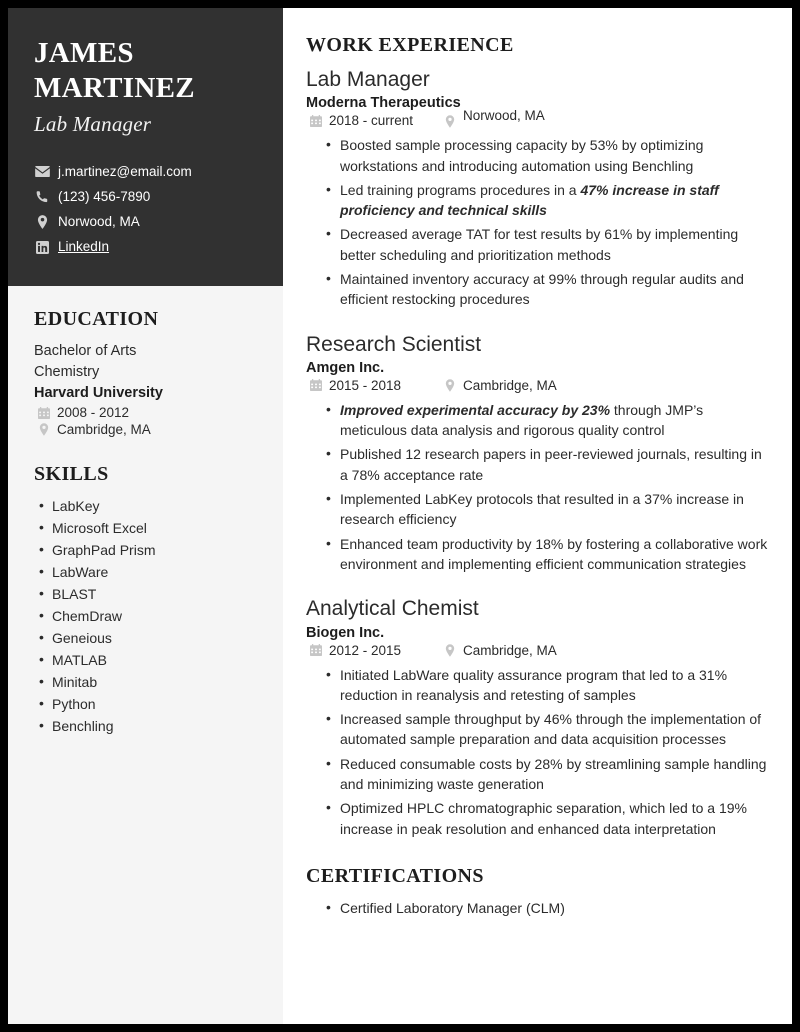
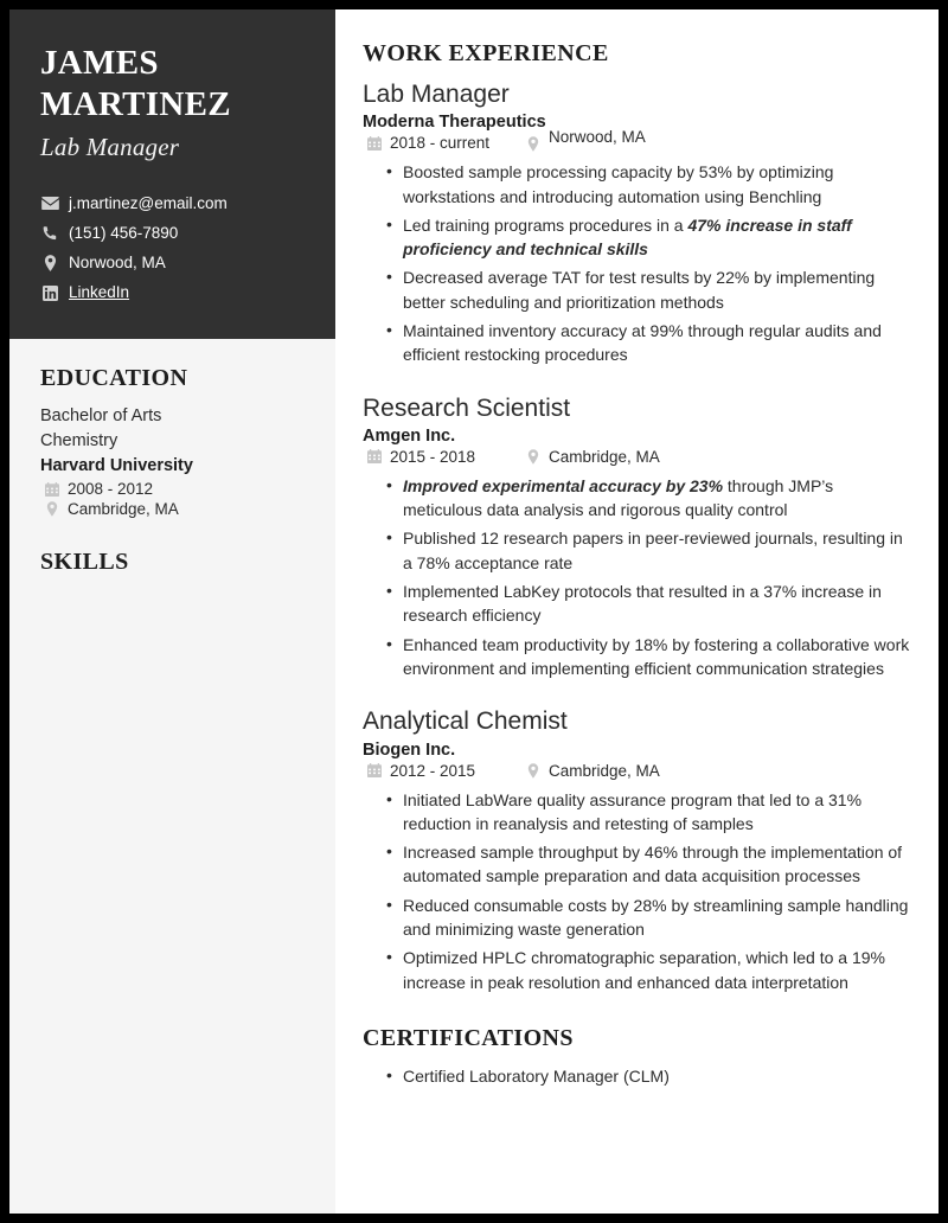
  JAMES
  MARTINEZ
  Lab Manager
  j.martinez@email.com
- (123) 456-7890
+ (151) 456-7890
  Norwood, MA
  LinkedIn
  EDUCATION
  Bachelor of Arts
  Chemistry
  Harvard University
  2008 - 2012
  Cambridge, MA
  SKILLS
- LabKey
- Microsoft Excel
- GraphPad Prism
- LabWare
- BLAST
- ChemDraw
- Geneious
- MATLAB
- Minitab
- Python
- Benchling
  WORK EXPERIENCE
  Lab Manager
  Moderna Therapeutics
  2018 - current
  Norwood, MA
  Boosted sample processing capacity by 53% by optimizing workstations and introducing automation using Benchling
  Led training programs procedures in a 47% increase in staff proficiency and technical skills
- Decreased average TAT for test results by 61% by implementing better scheduling and prioritization methods
+ Decreased average TAT for test results by 22% by implementing better scheduling and prioritization methods
  Maintained inventory accuracy at 99% through regular audits and efficient restocking procedures
  Research Scientist
  Amgen Inc.
  2015 - 2018
  Cambridge, MA
  Improved experimental accuracy by 23% through JMP’s meticulous data analysis and rigorous quality control
  Published 12 research papers in peer-reviewed journals, resulting in a 78% acceptance rate
  Implemented LabKey protocols that resulted in a 37% increase in research efficiency
  Enhanced team productivity by 18% by fostering a collaborative work environment and implementing efficient communication strategies
  Analytical Chemist
  Biogen Inc.
  2012 - 2015
  Cambridge, MA
  Initiated LabWare quality assurance program that led to a 31% reduction in reanalysis and retesting of samples
  Increased sample throughput by 46% through the implementation of automated sample preparation and data acquisition processes
  Reduced consumable costs by 28% by streamlining sample handling and minimizing waste generation
  Optimized HPLC chromatographic separation, which led to a 19% increase in peak resolution and enhanced data interpretation
  CERTIFICATIONS
  Certified Laboratory Manager (CLM)
